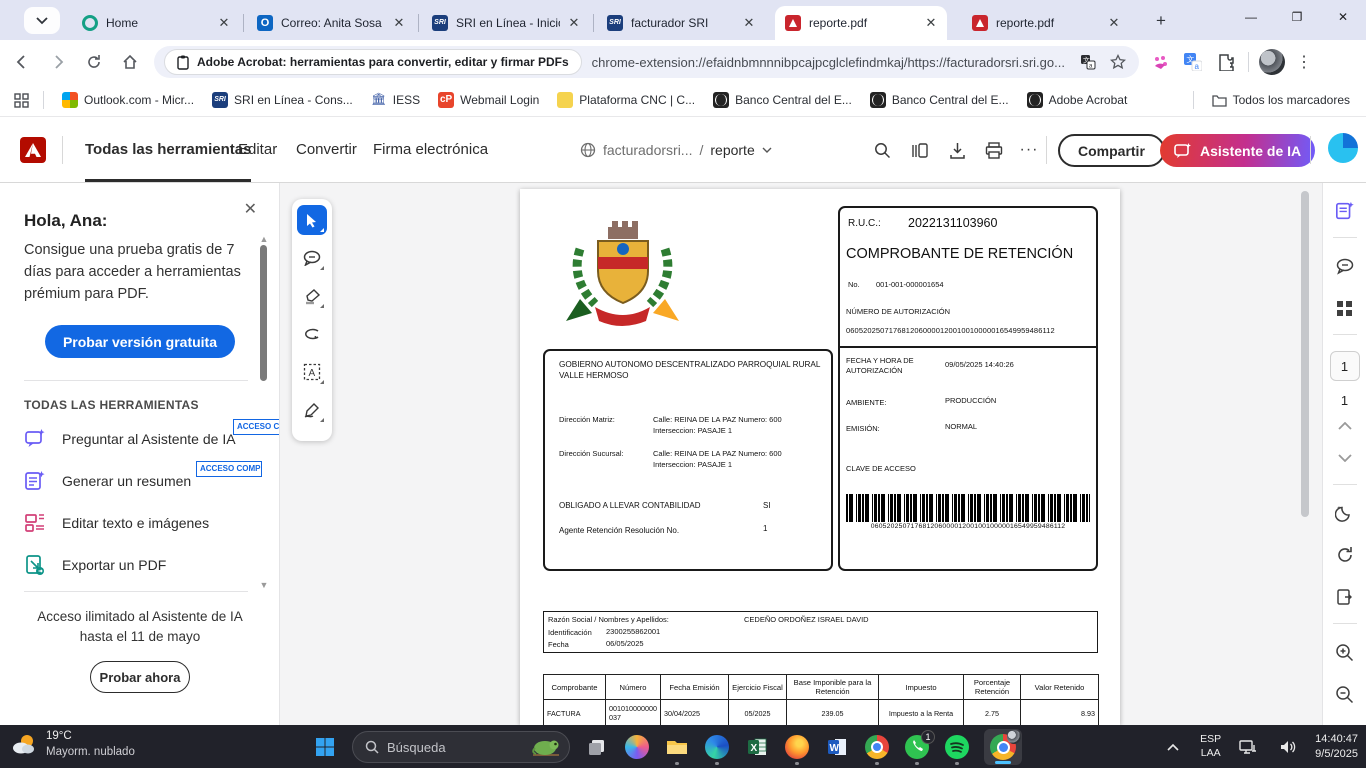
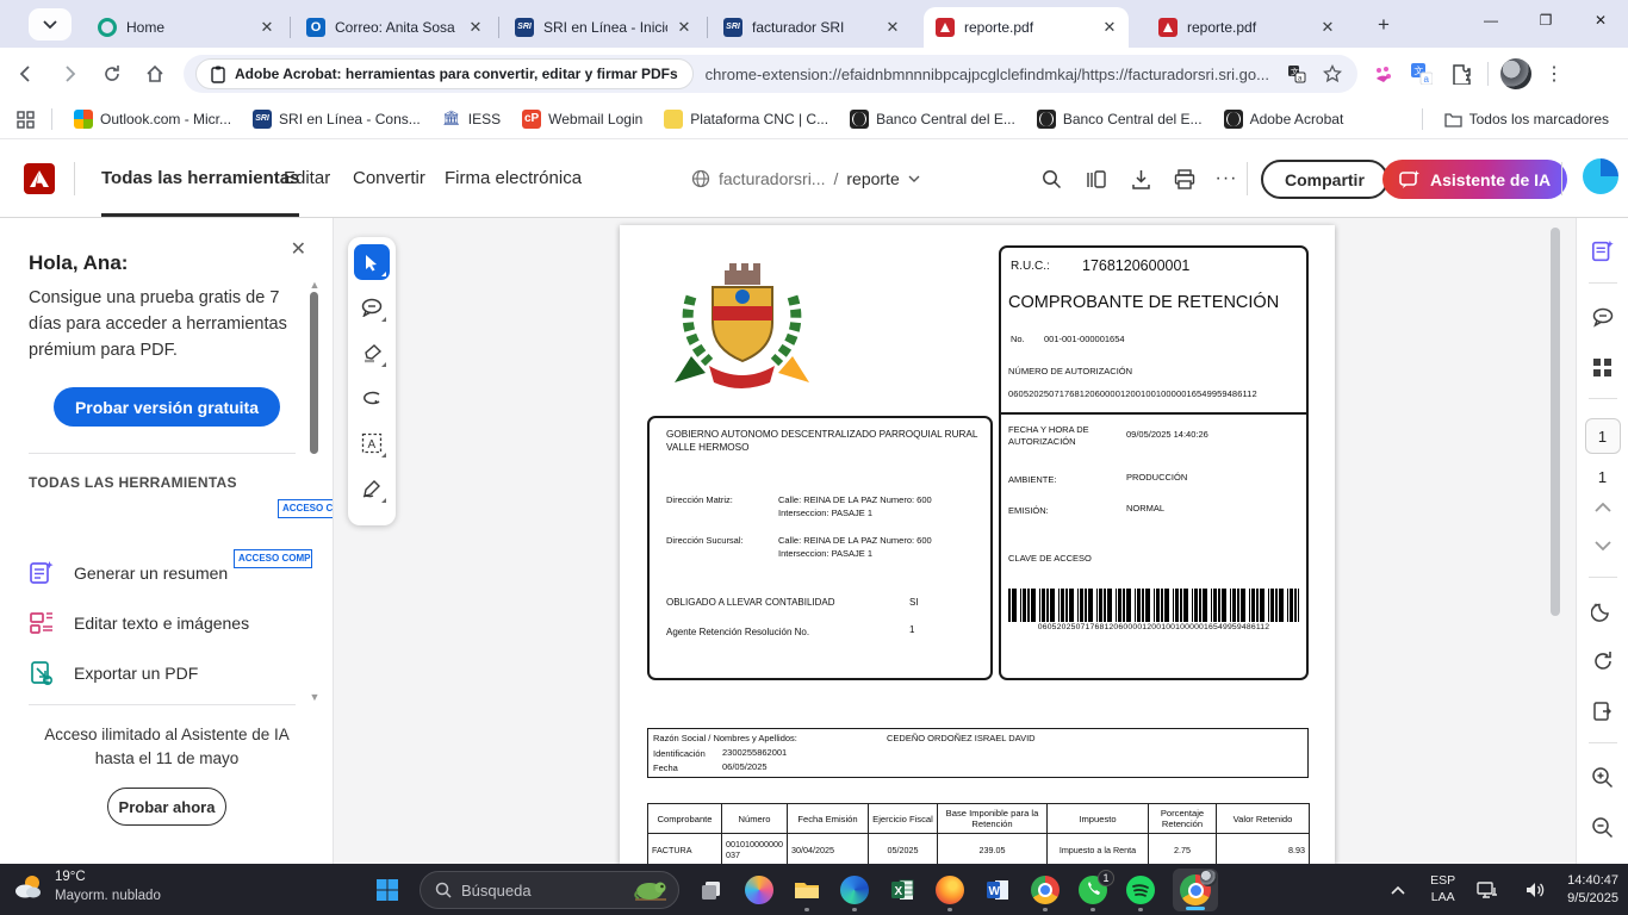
  Home
  ✕
  O
  Correo: Anita Sosa
  ✕
  SRI en Línea - Inici
  ✕
  facturador SRI
  ✕
  reporte.pdf
  ✕
  reporte.pdf
  ✕
  +
  —
  ❐
  ✕
  Adobe Acrobat: herramientas para convertir, editar y firmar PDFs
  chrome-extension://efaidnbmnnnibpcajpcglclefindmkaj/https://facturadorsri.sri.go...
  文
  a
  ⋮
  Outlook.com - Micr...
  SRI en Línea - Cons...
  🏛
  IESS
  cP
  Webmail Login
  Plataforma CNC | C...
  Banco Central del E...
  Banco Central del E...
  Adobe Acrobat
  Todos los marcadores
  Todas las herramientas
  Editar
  Convertir
  Firma electrónica
  facturadorsri...
  /
  reporte
  ···
  Compartir
  Asistente de IA
  ✕
  Hola, Ana:
  Consigue una prueba gratis de 7 días para acceder a herramientas prémium para PDF.
  Probar versión gratuita
  TODAS LAS HERRAMIENTAS
- Preguntar al Asistente de IA
  Generar un resumen
  ACCESO COMP
  Editar texto e imágenes
  Exportar un PDF
  Acceso ilimitado al Asistente de IA hasta el 11 de mayo
  Probar ahora
  ▲
  ▼
  A
  GOBIERNO AUTONOMO DESCENTRALIZADO PARROQUIAL RURAL VALLE HERMOSO
  Dirección Matriz:
  Calle: REINA DE LA PAZ Numero: 600 Interseccion: PASAJE 1
  Dirección Sucursal:
  Calle: REINA DE LA PAZ Numero: 600 Interseccion: PASAJE 1
  OBLIGADO A LLEVAR CONTABILIDAD
  SI
  Agente Retención Resolución No.
  1
  R.U.C.:
- 2022131103960
+ 1768120600001
  COMPROBANTE DE RETENCIÓN
  No.
  001-001-000001654
  NÚMERO DE AUTORIZACIÓN
  0605202507176812060000120010010000016549959486112
  FECHA Y HORA DE AUTORIZACIÓN
  09/05/2025 14:40:26
  AMBIENTE:
  PRODUCCIÓN
  EMISIÓN:
  NORMAL
  CLAVE DE ACCESO
  Razón Social / Nombres y Apellidos:
  CEDEÑO ORDOÑEZ ISRAEL DAVID
  Identificación
  2300255862001
  Fecha
  06/05/2025
  Comprobante	Número	Fecha Emisión	Ejercicio Fiscal	Base Imponible para la Retención	Impuesto	Porcentaje Retención	Valor Retenido
  FACTURA	001010000000037	30/04/2025	05/2025	239.05	Impuesto a la Renta	2.75	8.93
  1
  1
  19°C
  Mayorm. nublado
  Búsqueda
  X
  W
  1
  ESP
  LAA
  14:40:47
  9/5/2025
